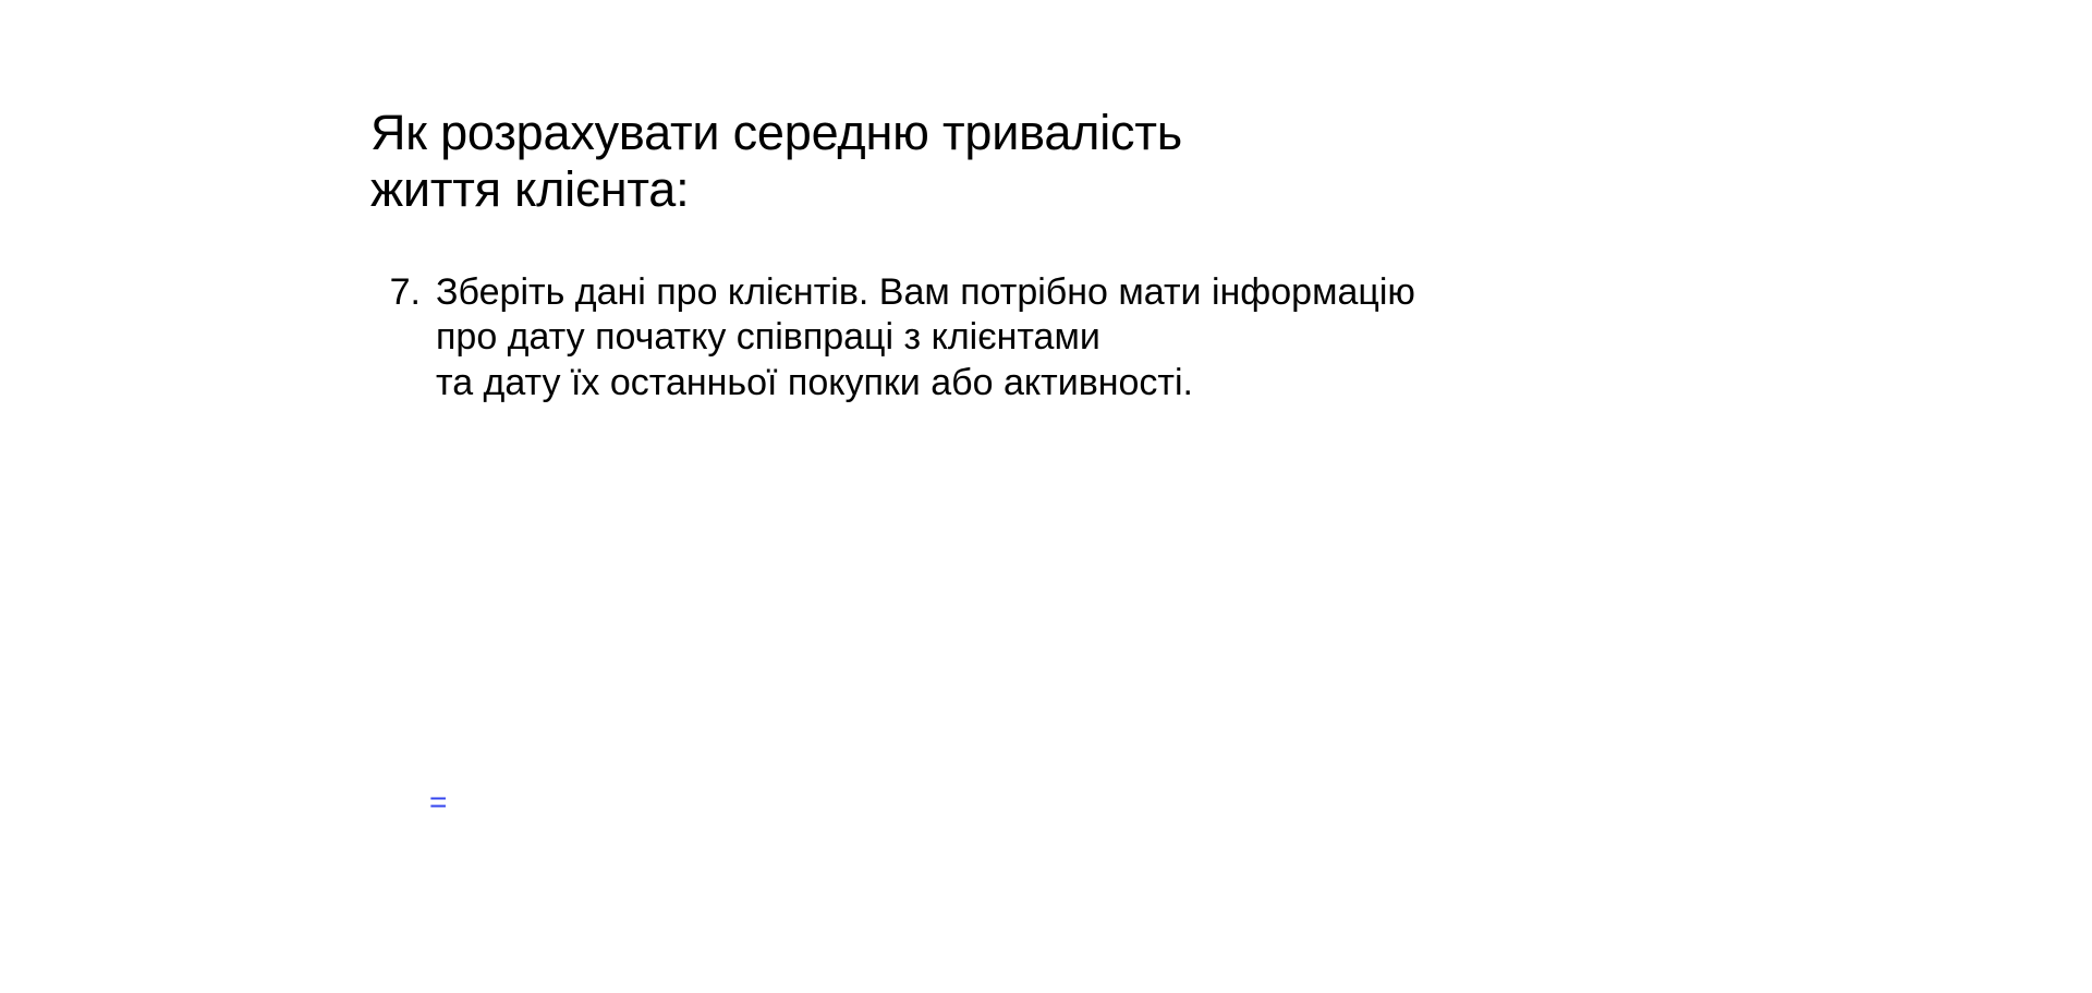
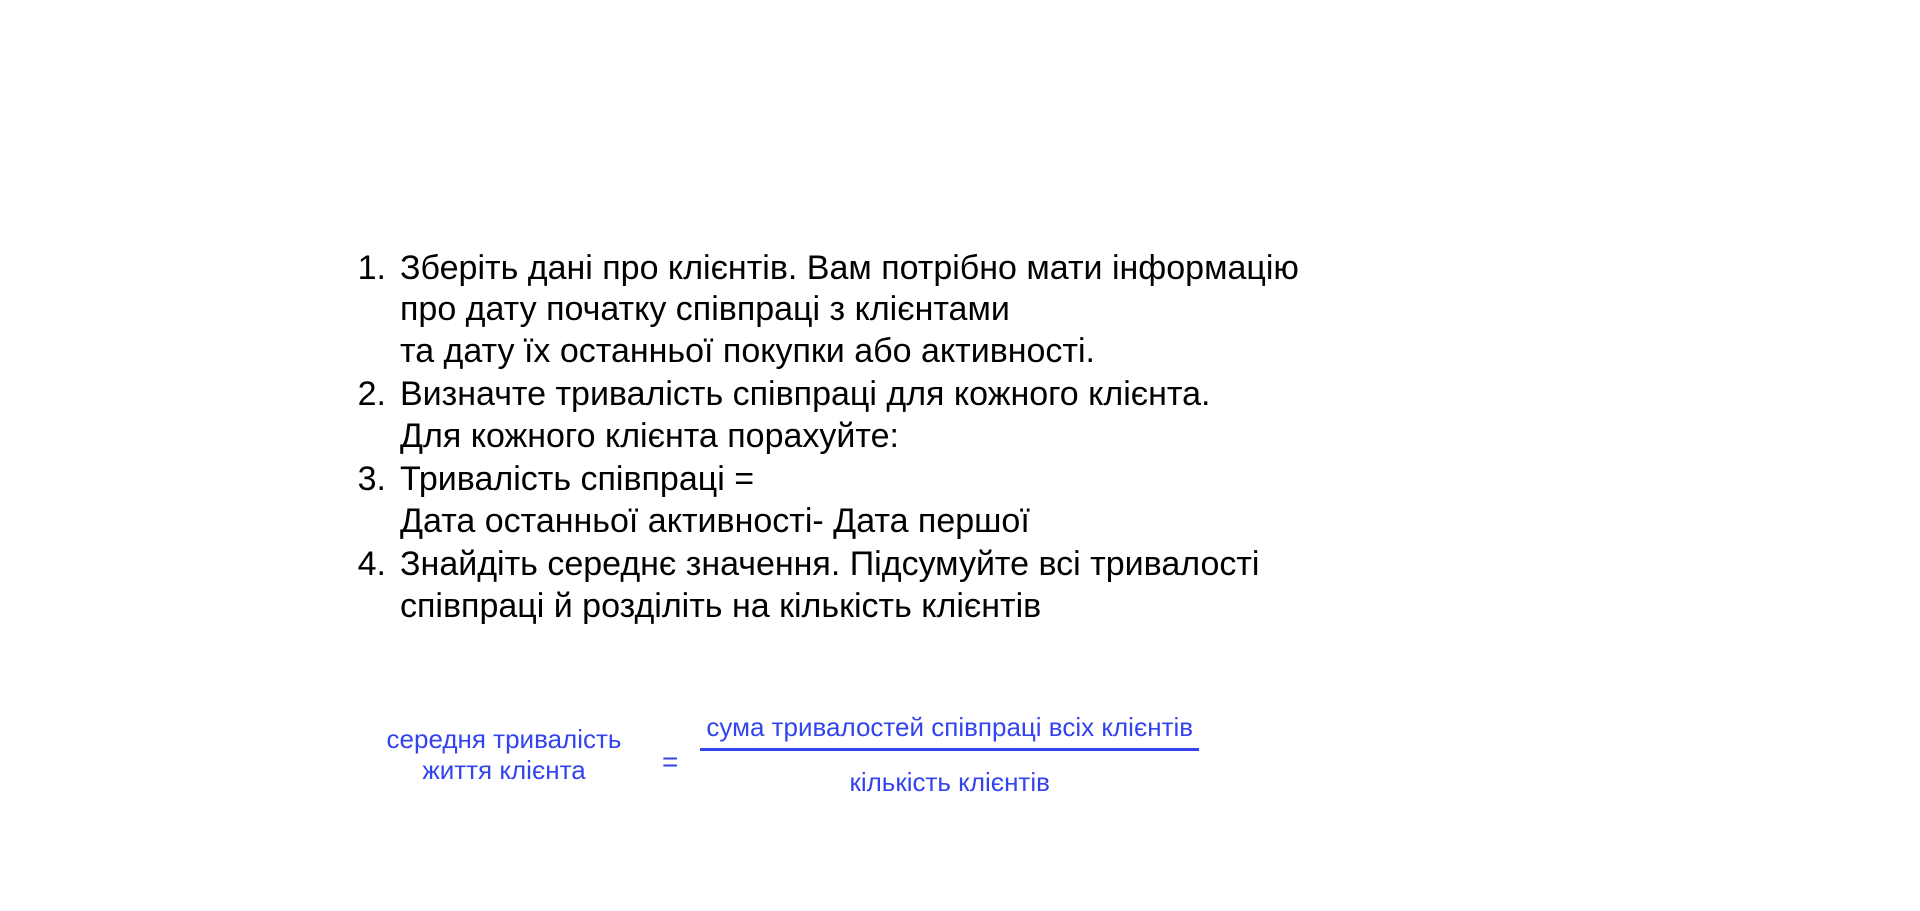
- Як розрахувати середню тривалість
- життя клієнта:
- 7.
+ 1.
  Зберіть дані про клієнтів. Вам потрібно мати інформацію
  про дату початку співпраці з клієнтами
  та дату їх останньої покупки або активності.
+ 2.
+ Визначте тривалість співпраці для кожного клієнта.
+ Для кожного клієнта порахуйте:
+ 3.
+ Тривалість співпраці =
+ Дата останньої активності- Дата першої
+ 4.
+ Знайдіть середнє значення. Підсумуйте всі тривалості
+ співпраці й розділіть на кількість клієнтів
+ середня тривалість
+ життя клієнта
  =
+ сума тривалостей співпраці всіх клієнтів
+ кількість клієнтів
